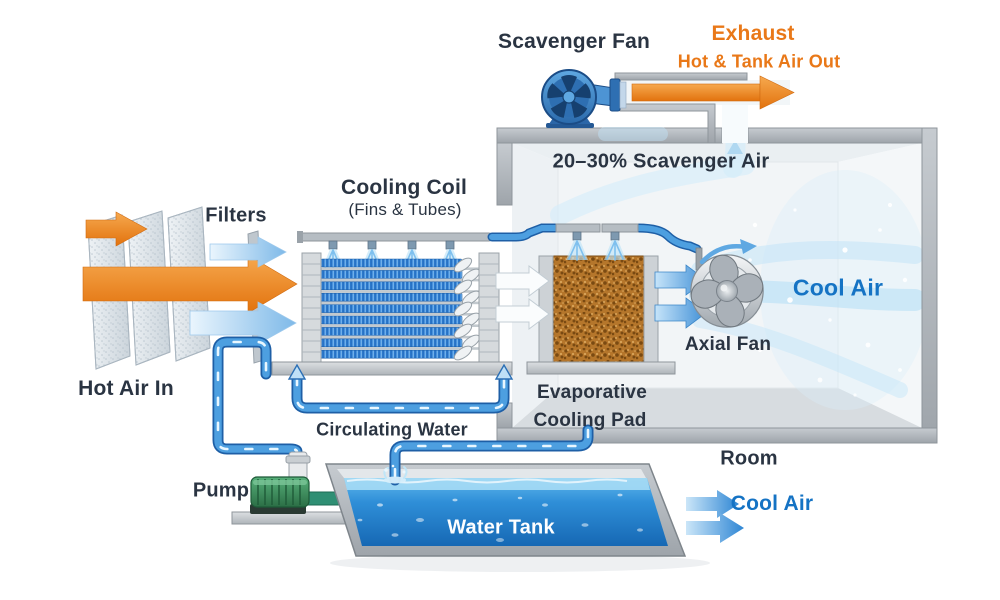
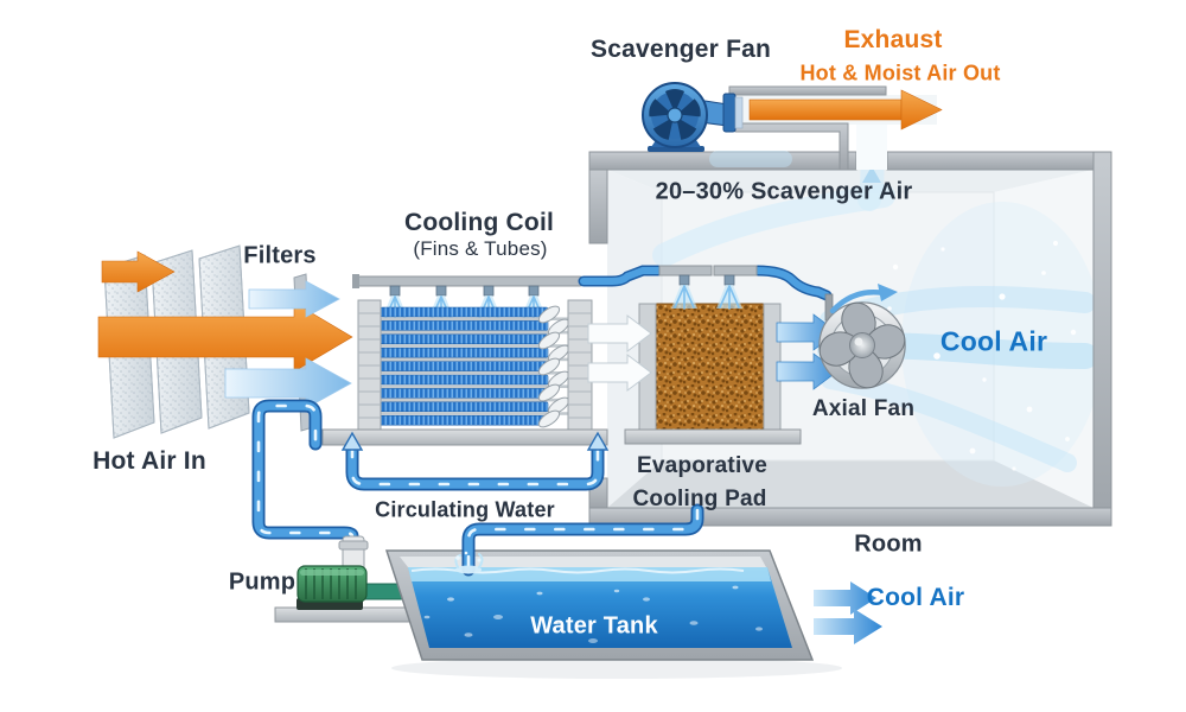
  Scavenger Fan
  Exhaust
- Hot & Tank Air Out
+ Hot & Moist Air Out
  20–30% Scavenger Air
  Filters
  Hot Air In
  Cooling Coil
  (Fins & Tubes)
  Circulating Water
  Evaporative
  Cooling Pad
  Axial Fan
  Cool Air
  Room
  Pump
  Water Tank
  Cool Air
